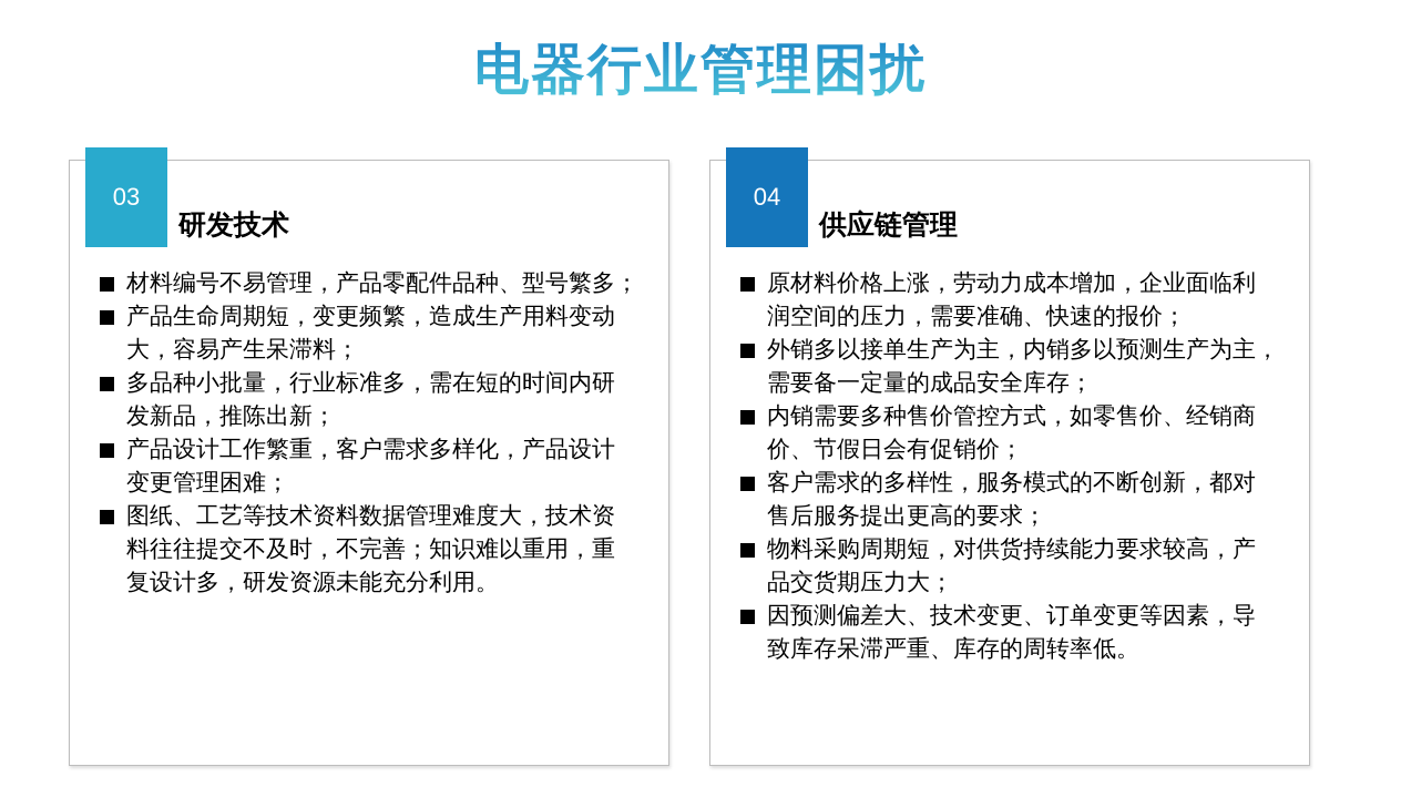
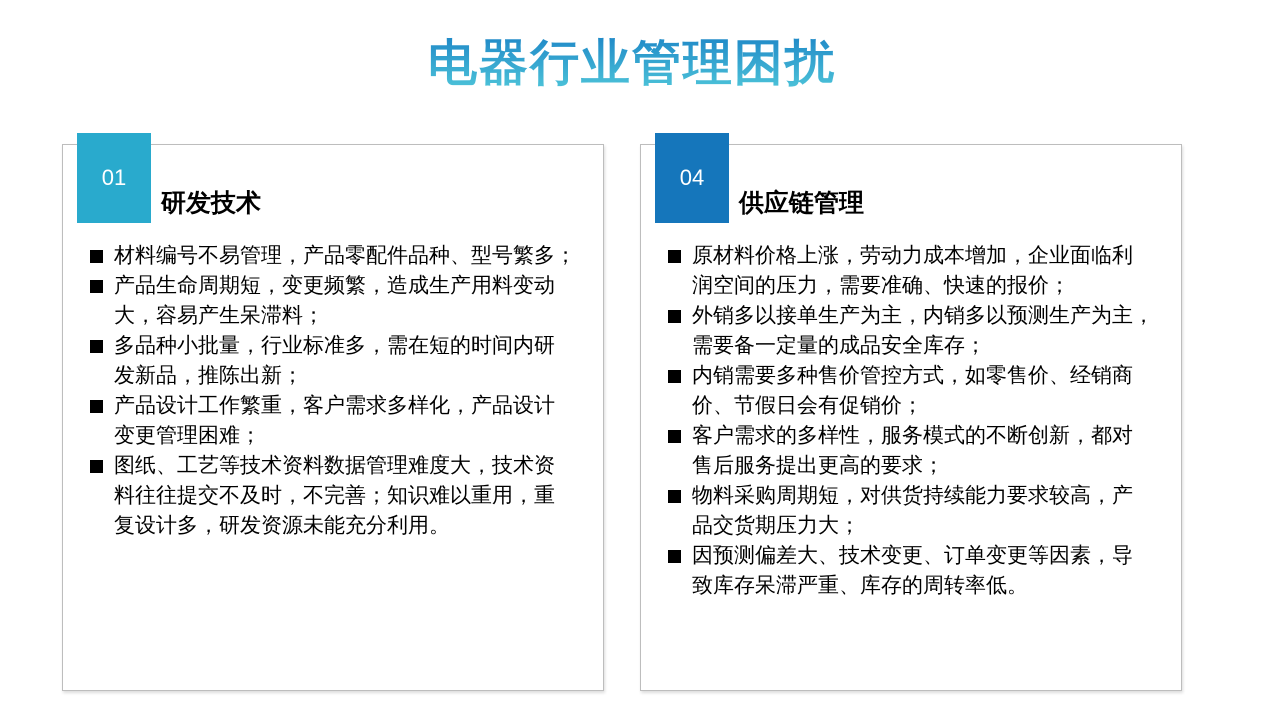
  电器行业管理困扰
- 03
+ 01
  研发技术
  材料编号不易管理，产品零配件品种、型号繁多；
  产品生命周期短，变更频繁，造成生产用料变动
  大，容易产生呆滞料；
  多品种小批量，行业标准多，需在短的时间内研
  发新品，推陈出新；
  产品设计工作繁重，客户需求多样化，产品设计
  变更管理困难；
  图纸、工艺等技术资料数据管理难度大，技术资
  料往往提交不及时，不完善；知识难以重用，重
  复设计多，研发资源未能充分利用。
  04
  供应链管理
  原材料价格上涨，劳动力成本增加，企业面临利
  润空间的压力，需要准确、快速的报价；
  外销多以接单生产为主，内销多以预测生产为主，
  需要备一定量的成品安全库存；
  内销需要多种售价管控方式，如零售价、经销商
  价、节假日会有促销价；
  客户需求的多样性，服务模式的不断创新，都对
  售后服务提出更高的要求；
  物料采购周期短，对供货持续能力要求较高，产
  品交货期压力大；
  因预测偏差大、技术变更、订单变更等因素，导
  致库存呆滞严重、库存的周转率低。
